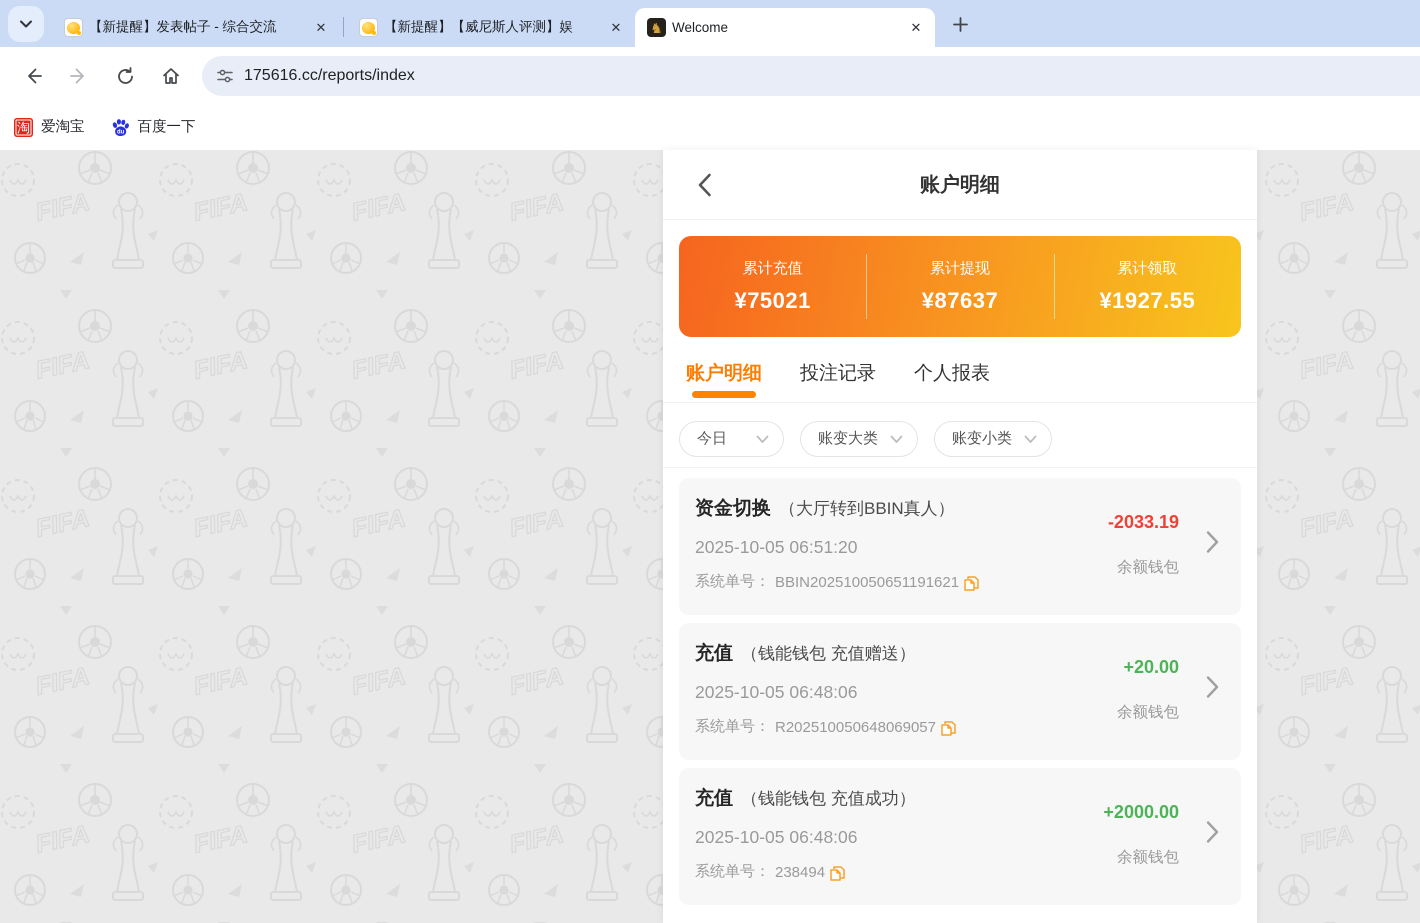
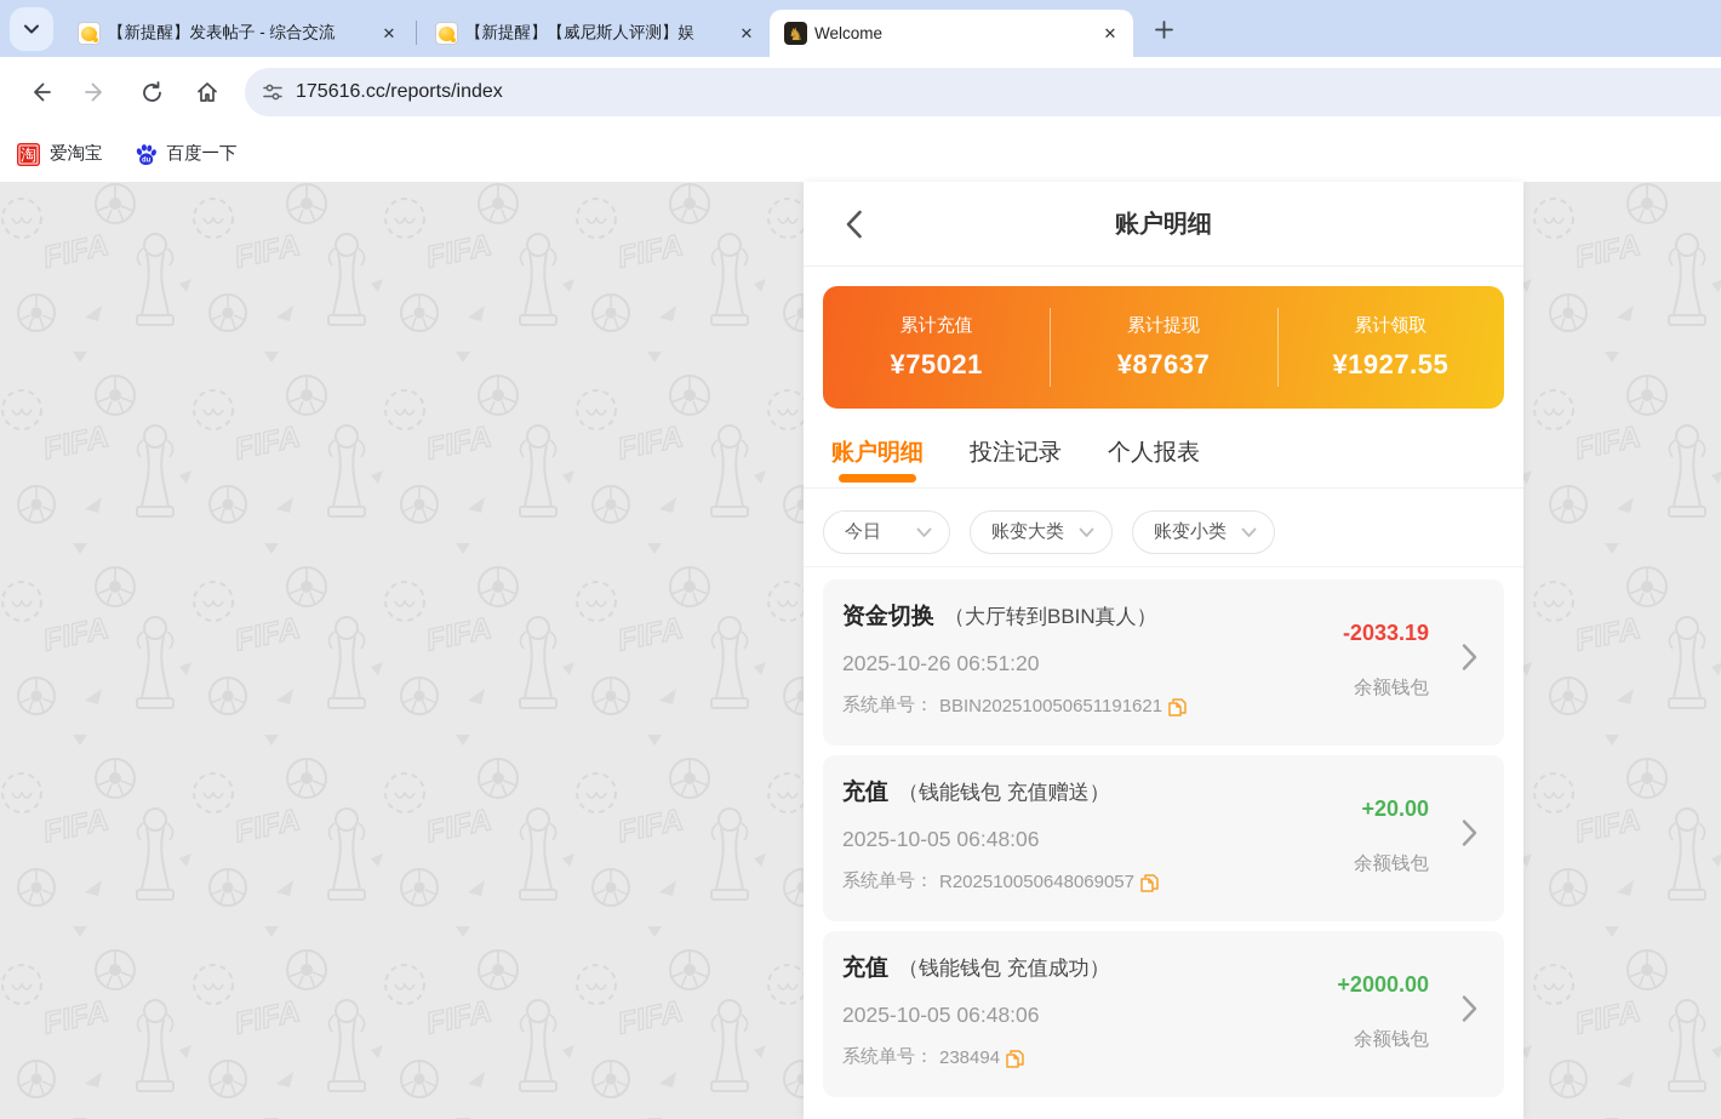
  【新提醒】发表帖子 - 综合交流
  ✕
  【新提醒】【威尼斯人评测】娱
  ✕
  ♞
  Welcome
  ✕
  175616.cc/reports/index
  淘
  爱淘宝
  百度一下
  账户明细
  累计充值
  ¥75021
  累计提现
  ¥87637
  累计领取
  ¥1927.55
  账户明细
  投注记录
  个人报表
  今日
  账变大类
  账变小类
  资金切换
  （大厅转到BBIN真人）
- 2025-10-05 06:51:20
+ 2025-10-26 06:51:20
  系统单号：
  BBIN202510050651191621
  -2033.19
  余额钱包
  充值
  （钱能钱包 充值赠送）
  2025-10-05 06:48:06
  系统单号：
  R202510050648069057
  +20.00
  余额钱包
  充值
  （钱能钱包 充值成功）
  2025-10-05 06:48:06
  系统单号：
  238494
  +2000.00
  余额钱包
